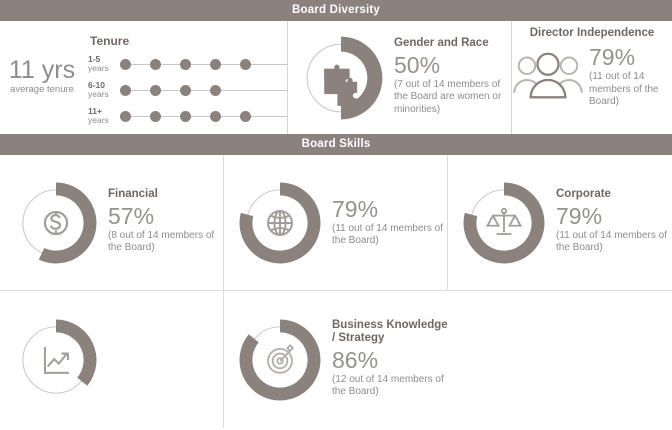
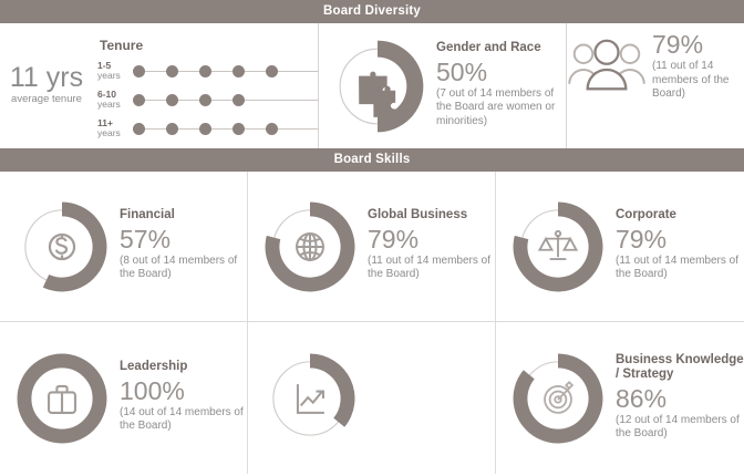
  Board Diversity
  11 yrs
  average tenure
  Tenure
  1-5
  years
  6-10
  years
  11+
  years
  Gender and Race
  50%
  (7 out of 14 members of the Board are women or minorities)
- Director Independence
  79%
  (11 out of 14 members of the Board)
  Board Skills
  Financial
  57%
  (8 out of 14 members of the Board)
+ Global Business
  79%
  (11 out of 14 members of the Board)
  Corporate
  79%
  (11 out of 14 members of the Board)
+ Leadership
+ 100%
+ (14 out of 14 members of the Board)
  Business Knowledge / Strategy
  86%
  (12 out of 14 members of the Board)
